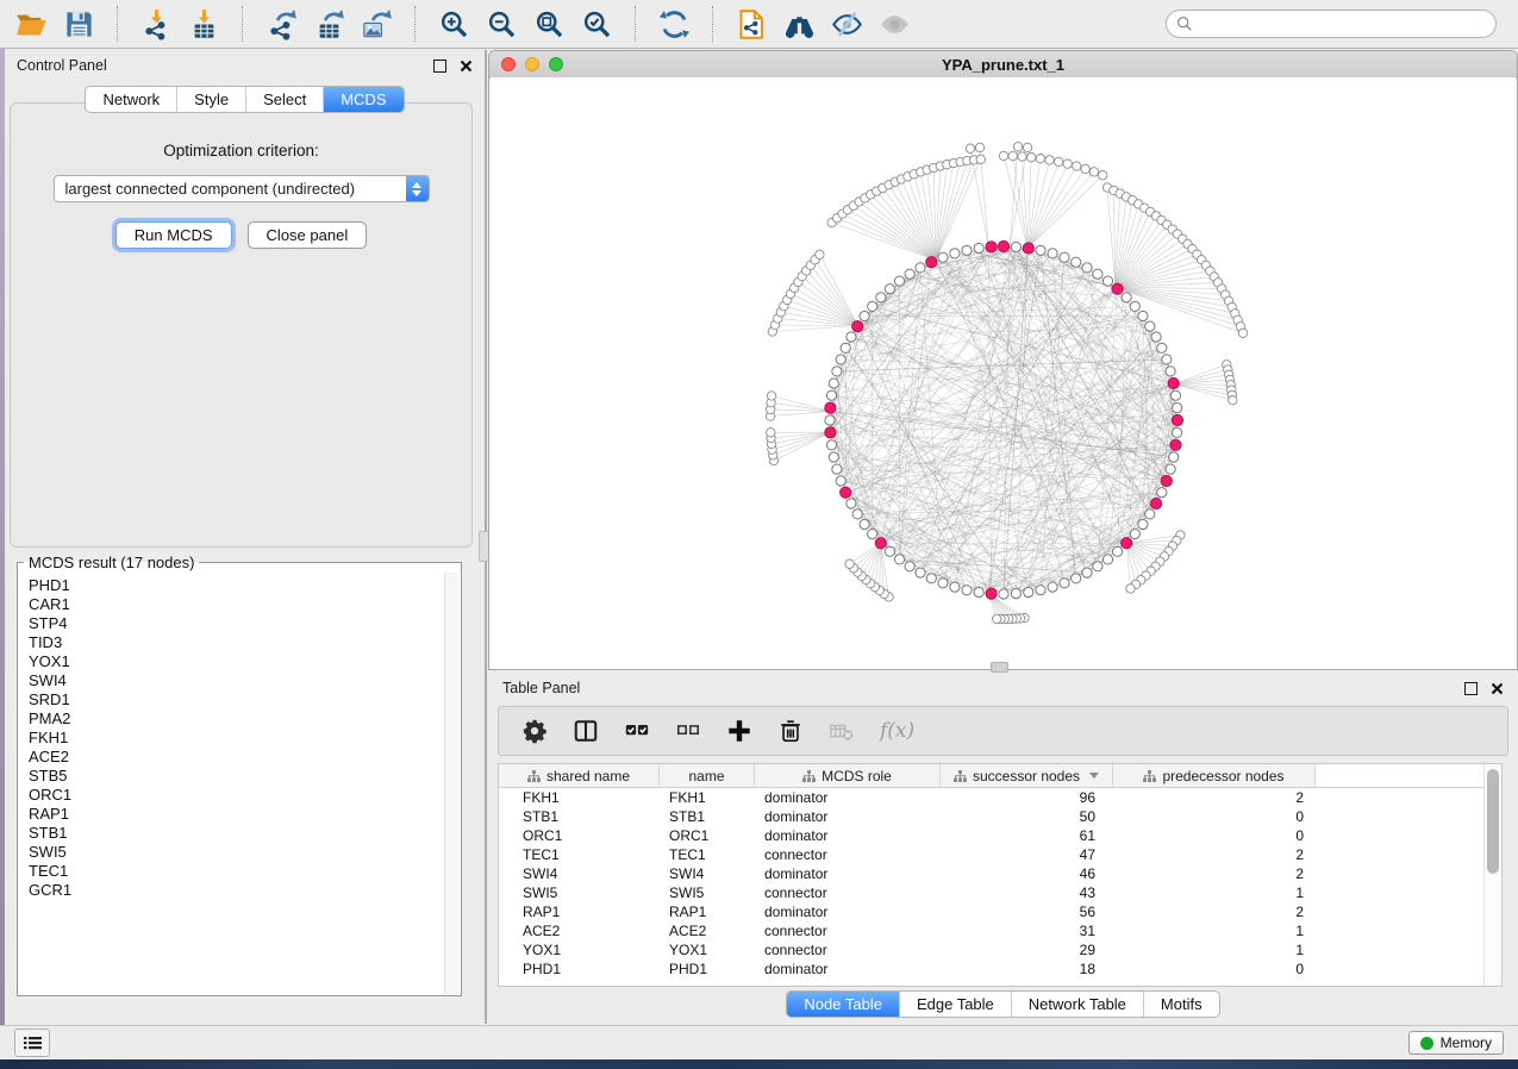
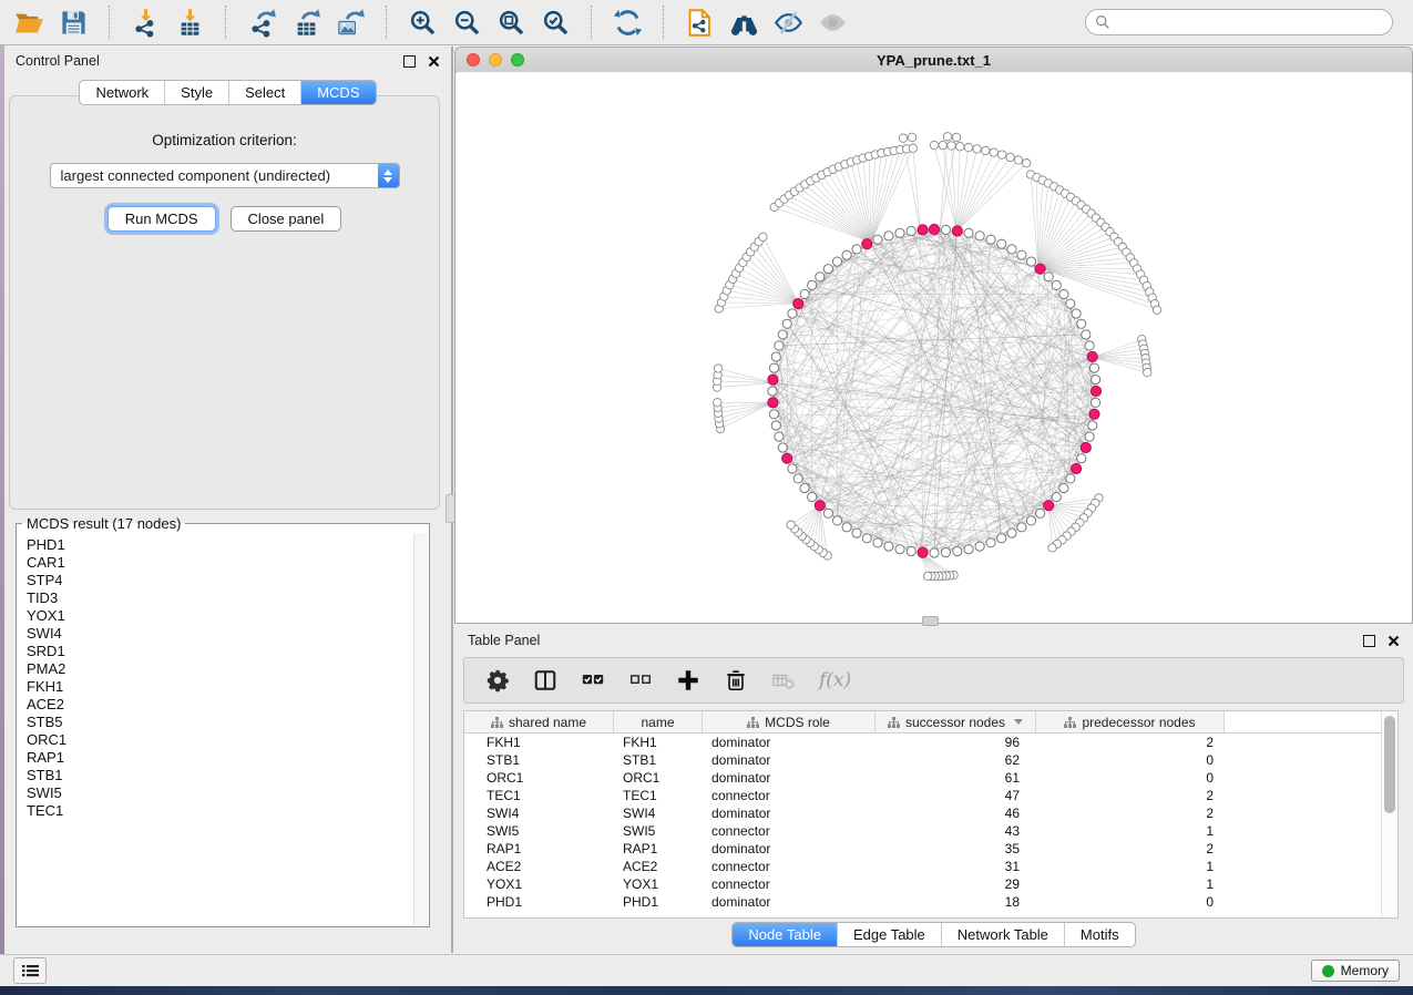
  Control Panel
  Network
  Style
  Select
  MCDS
  Optimization criterion:
  largest connected component (undirected)
  Run MCDS
  Close panel
  MCDS result (17 nodes)
  PHD1
  CAR1
  STP4
  TID3
  YOX1
  SWI4
  SRD1
  PMA2
  FKH1
  ACE2
  STB5
  ORC1
  RAP1
  STB1
  SWI5
  TEC1
- GCR1
  YPA_prune.txt_1
  Table Panel
  f(x)
  shared name
  name
  MCDS role
  successor nodes
  predecessor nodes
  FKH1
  FKH1
  dominator
  96
  2
  STB1
  STB1
  dominator
- 50
+ 62
  0
  ORC1
  ORC1
  dominator
  61
  0
  TEC1
  TEC1
  connector
  47
  2
  SWI4
  SWI4
  dominator
  46
  2
  SWI5
  SWI5
  connector
  43
  1
  RAP1
  RAP1
  dominator
- 56
+ 35
  2
  ACE2
  ACE2
  connector
  31
  1
  YOX1
  YOX1
  connector
  29
  1
  PHD1
  PHD1
  dominator
  18
  0
  Node Table
  Edge Table
  Network Table
  Motifs
  Memory
